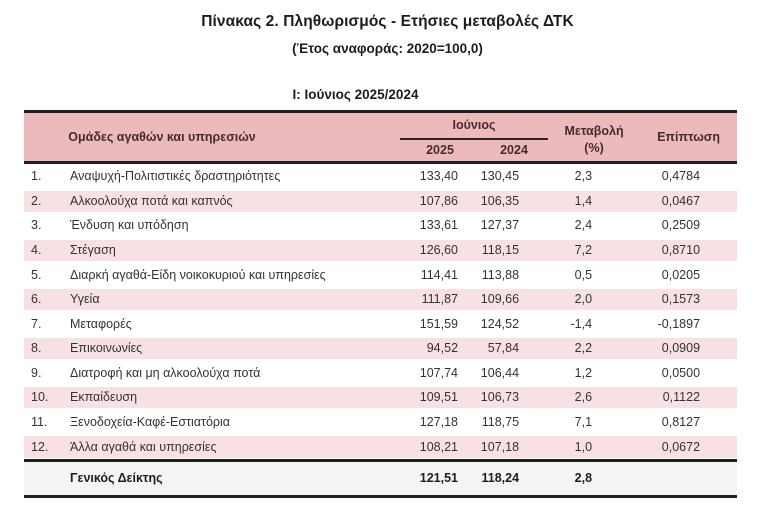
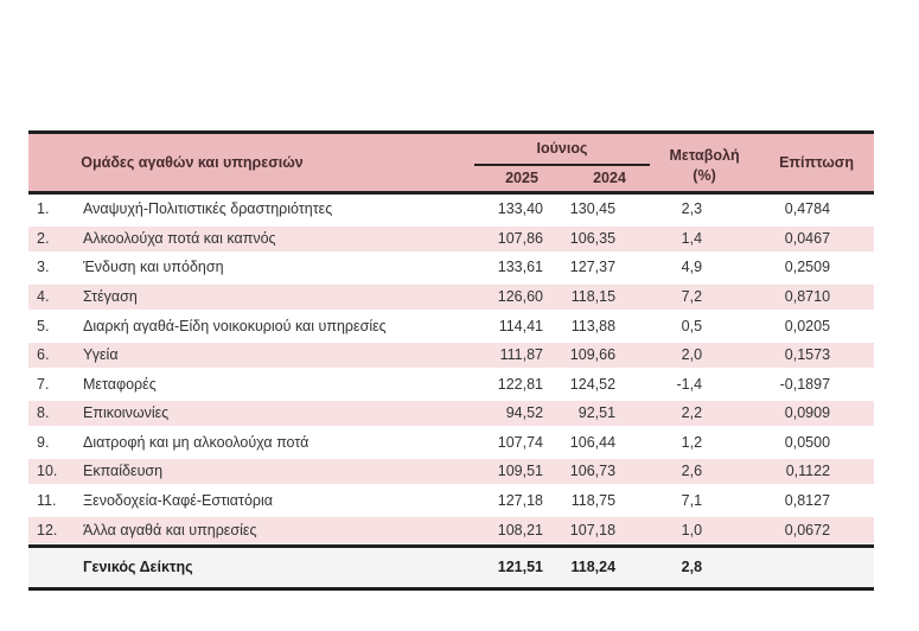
- Πίνακας 2. Πληθωρισμός - Ετήσιες μεταβολές ΔΤΚ
- (Έτος αναφοράς: 2020=100,0)
- Ι: Ιούνιος 2025/2024
  Ομάδες αγαθών και υπηρεσιών	Ιούνιος	Μεταβολή	Επίπτωση
  2025	2024	(%)
  1.	Αναψυχή-Πολιτιστικές δραστηριότητες	133,40	130,45	2,3	0,4784
  2.	Αλκοολούχα ποτά και καπνός	107,86	106,35	1,4	0,0467
- 3.	Ένδυση και υπόδηση	133,61	127,37	2,4	0,2509
+ 3.	Ένδυση και υπόδηση	133,61	127,37	4,9	0,2509
  4.	Στέγαση	126,60	118,15	7,2	0,8710
  5.	Διαρκή αγαθά-Είδη νοικοκυριού και υπηρεσίες	114,41	113,88	0,5	0,0205
  6.	Υγεία	111,87	109,66	2,0	0,1573
- 7.	Μεταφορές	151,59	124,52	-1,4	-0,1897
+ 7.	Μεταφορές	122,81	124,52	-1,4	-0,1897
- 8.	Επικοινωνίες	94,52	57,84	2,2	0,0909
+ 8.	Επικοινωνίες	94,52	92,51	2,2	0,0909
  9.	Διατροφή και μη αλκοολούχα ποτά	107,74	106,44	1,2	0,0500
  10.	Εκπαίδευση	109,51	106,73	2,6	0,1122
  11.	Ξενοδοχεία-Καφέ-Εστιατόρια	127,18	118,75	7,1	0,8127
  12.	Άλλα αγαθά και υπηρεσίες	108,21	107,18	1,0	0,0672
  Γενικός Δείκτης	121,51	118,24	2,8
